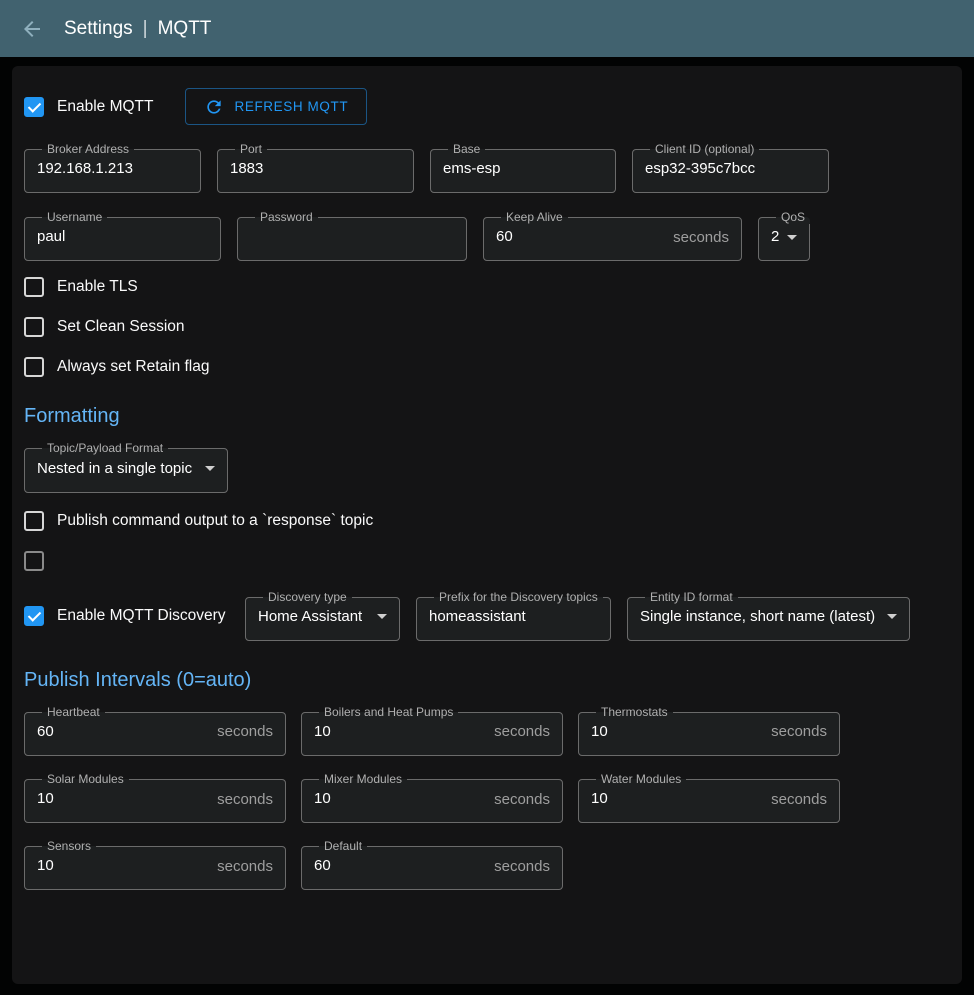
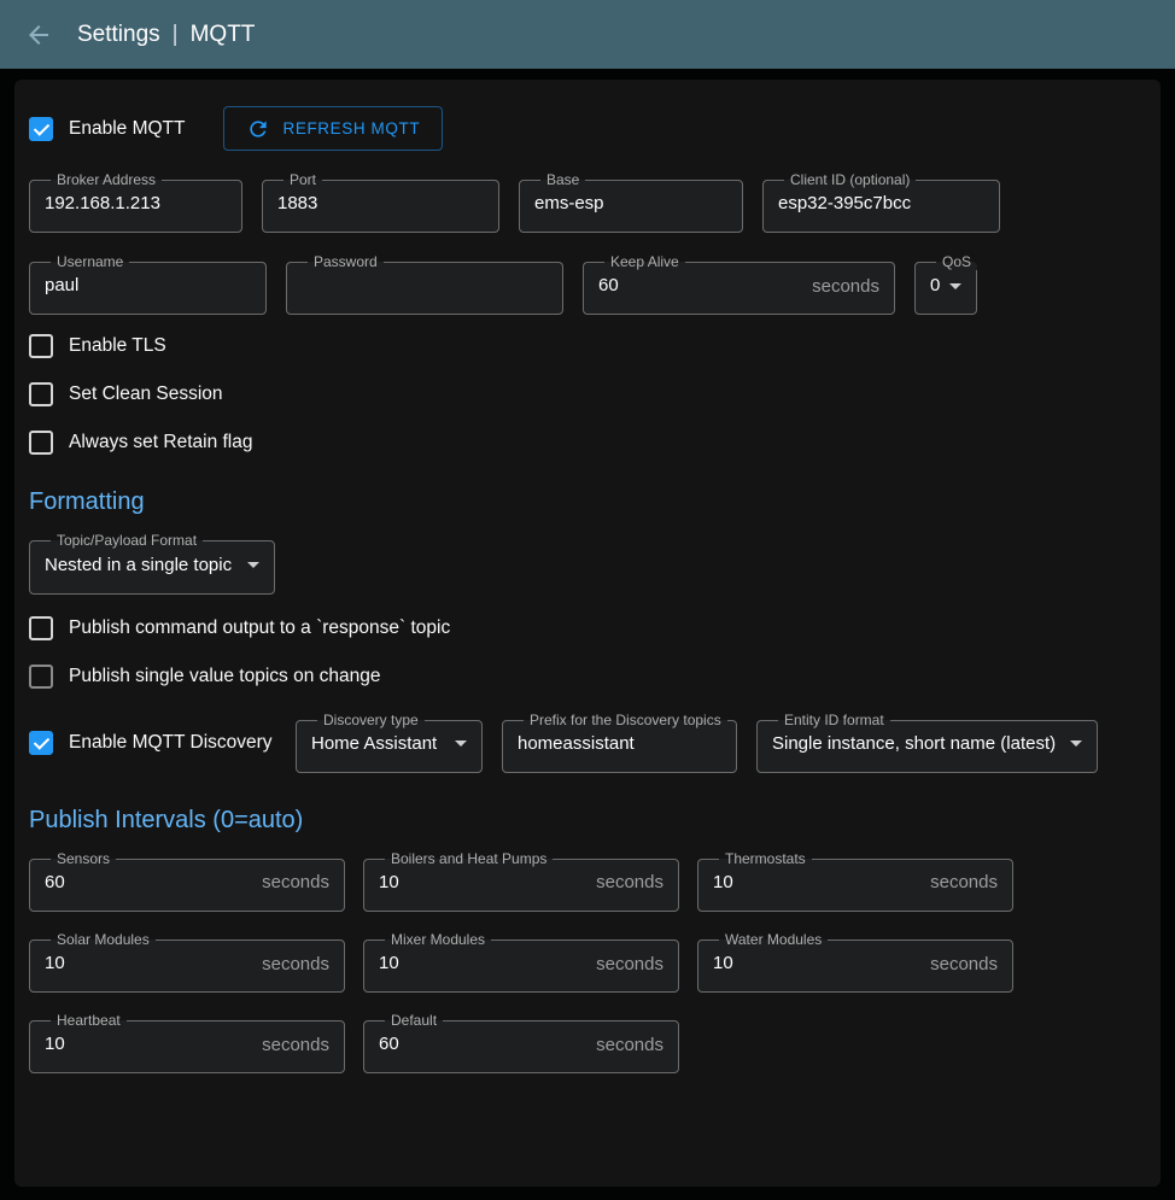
  Settings
  |
  MQTT
  Enable MQTT
  REFRESH MQTT
  Broker Address
  192.168.1.213
  Port
  1883
  Base
  ems-esp
  Client ID (optional)
  esp32-395c7bcc
  Username
  paul
  Password
  Keep Alive
  60
  seconds
  QoS
- 2
+ 0
  Enable TLS
  Set Clean Session
  Always set Retain flag
  Formatting
  Topic/Payload Format
  Nested in a single topic
  Publish command output to a `response` topic
+ Publish single value topics on change
  Enable MQTT Discovery
  Discovery type
  Home Assistant
  Prefix for the Discovery topics
  homeassistant
  Entity ID format
  Single instance, short name (latest)
  Publish Intervals (0=auto)
- Heartbeat
+ Sensors
  60
  seconds
  Boilers and Heat Pumps
  10
  seconds
  Thermostats
  10
  seconds
  Solar Modules
  10
  seconds
  Mixer Modules
  10
  seconds
  Water Modules
  10
  seconds
- Sensors
+ Heartbeat
  10
  seconds
  Default
  60
  seconds
